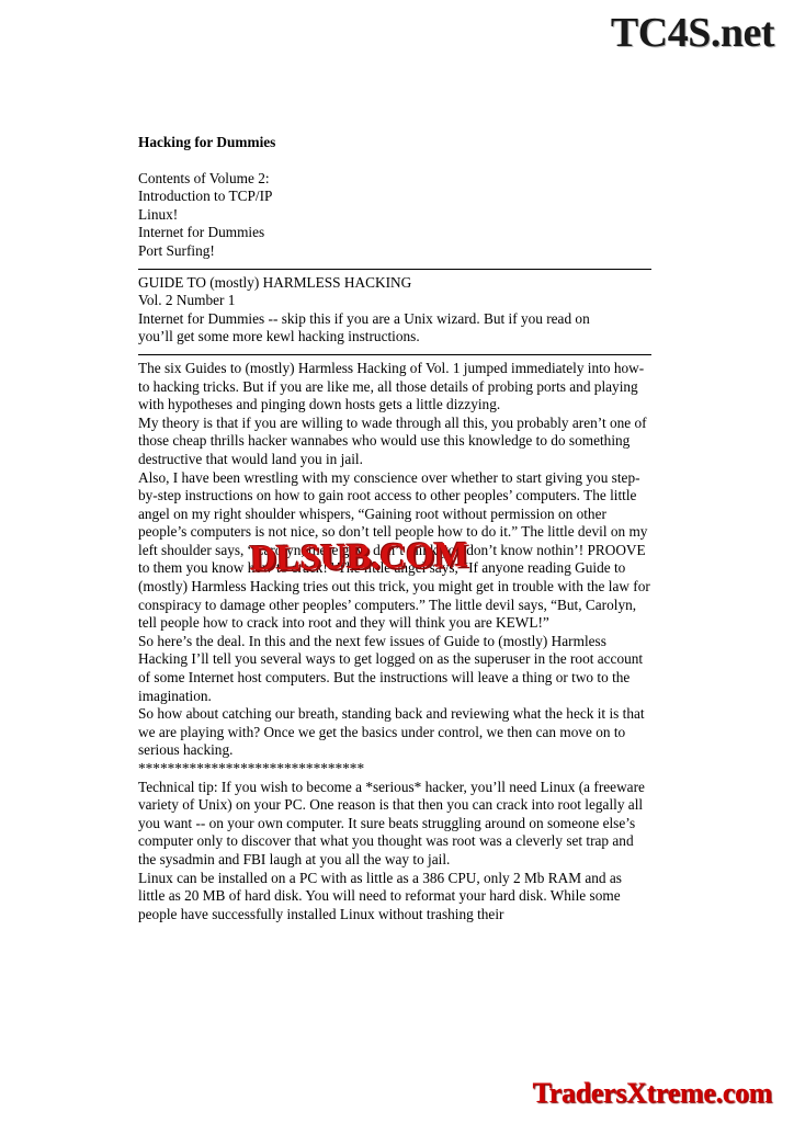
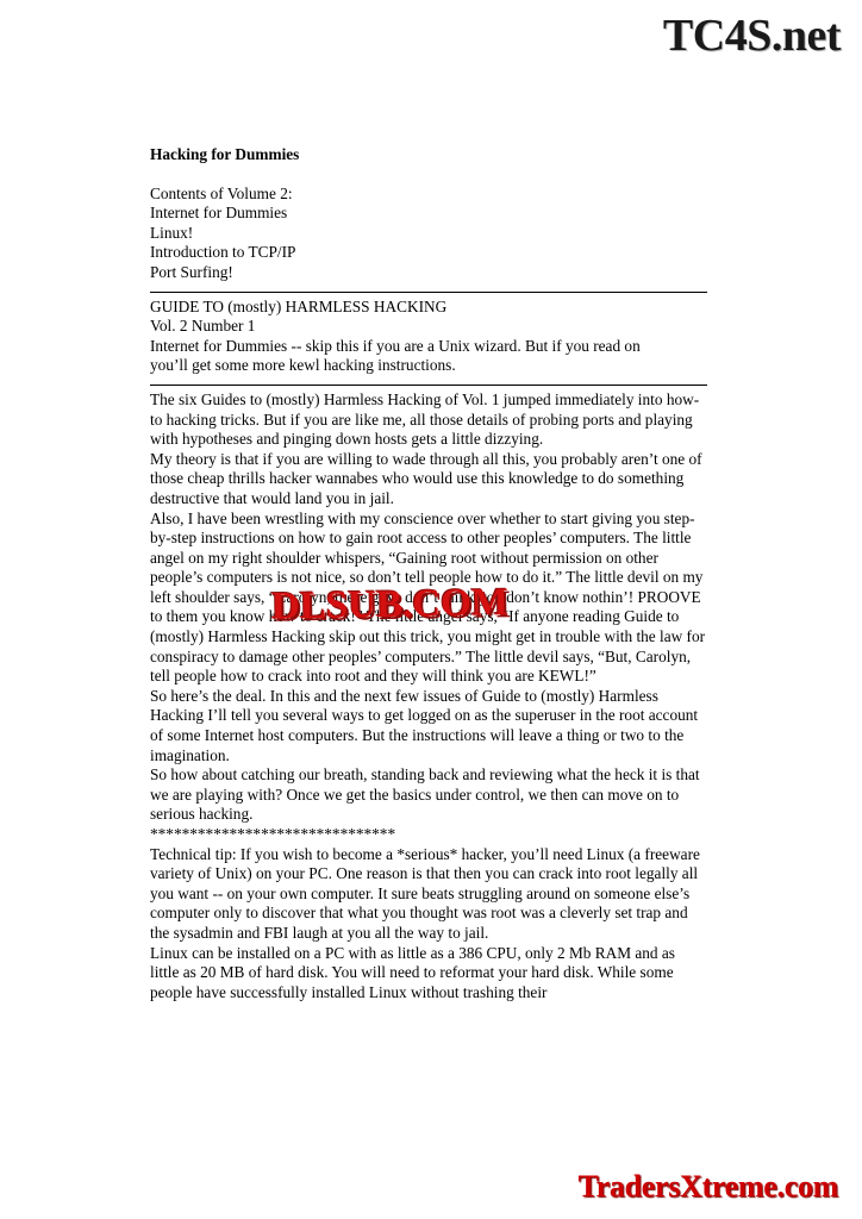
  TC4S.net
  Hacking for Dummies
  Contents of Volume 2:
- Introduction to TCP/IP
+ Internet for Dummies
  Linux!
- Internet for Dummies
+ Introduction to TCP/IP
  Port Surfing!
  GUIDE TO (mostly) HARMLESS HACKING
  Vol. 2 Number 1
  Internet for Dummies -- skip this if you are a Unix wizard. But if you read on
  you’ll get some more kewl hacking instructions.
  The six Guides to (mostly) Harmless Hacking of Vol. 1 jumped immediately into how-to hacking tricks. But if you are like me, all those details of probing ports and playing with hypotheses and pinging down hosts gets a little dizzying.
  My theory is that if you are willing to wade through all this, you probably aren’t one of those cheap thrills hacker wannabes who would use this knowledge to do something destructive that would land you in jail.
- Also, I have been wrestling with my conscience over whether to start giving you step-by-step instructions on how to gain root access to other peoples’ computers. The little angel on my right shoulder whispers, “Gaining root without permission on other people’s computers is not nice, so don’t tell people how to do it.” The little devil on my left shoulder says, “Carolyn, these guys don’t think you don’t know nothin’! PROOVE to them you know how to crack!” The little angel says, “If anyone reading Guide to (mostly) Harmless Hacking tries out this trick, you might get in trouble with the law for conspiracy to damage other peoples’ computers.” The little devil says, “But, Carolyn, tell people how to crack into root and they will think you are KEWL!”
+ Also, I have been wrestling with my conscience over whether to start giving you step-by-step instructions on how to gain root access to other peoples’ computers. The little angel on my right shoulder whispers, “Gaining root without permission on other people’s computers is not nice, so don’t tell people how to do it.” The little devil on my left shoulder says, “Carolyn, these guys don’t think you don’t know nothin’! PROOVE to them you know how to crack!” The little angel says, “If anyone reading Guide to (mostly) Harmless Hacking skip out this trick, you might get in trouble with the law for conspiracy to damage other peoples’ computers.” The little devil says, “But, Carolyn, tell people how to crack into root and they will think you are KEWL!”
  So here’s the deal. In this and the next few issues of Guide to (mostly) Harmless Hacking I’ll tell you several ways to get logged on as the superuser in the root account of some Internet host computers. But the instructions will leave a thing or two to the imagination.
  So how about catching our breath, standing back and reviewing what the heck it is that we are playing with? Once we get the basics under control, we then can move on to serious hacking.
  *******************************
  Technical tip: If you wish to become a *serious* hacker, you’ll need Linux (a freeware variety of Unix) on your PC. One reason is that then you can crack into root legally all you want -- on your own computer. It sure beats struggling around on someone else’s computer only to discover that what you thought was root was a cleverly set trap and the sysadmin and FBI laugh at you all the way to jail.
  Linux can be installed on a PC with as little as a 386 CPU, only 2 Mb RAM and as little as 20 MB of hard disk. You will need to reformat your hard disk. While some people have successfully installed Linux without trashing their
  DLSUB.COM
  TradersXtreme.com
